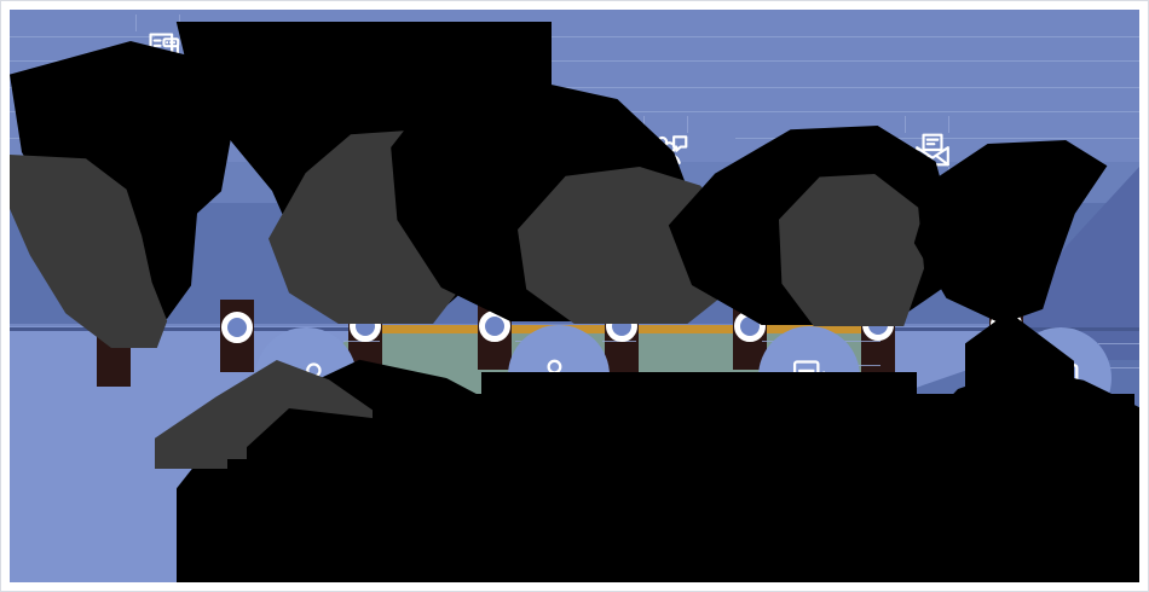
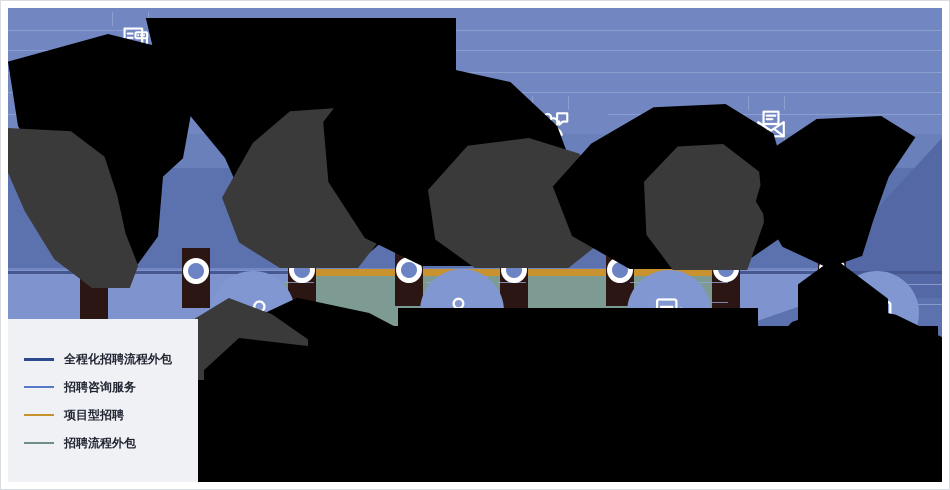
+ 全程化招聘流程外包
+ 招聘咨询服务
+ 项目型招聘
+ 招聘流程外包
